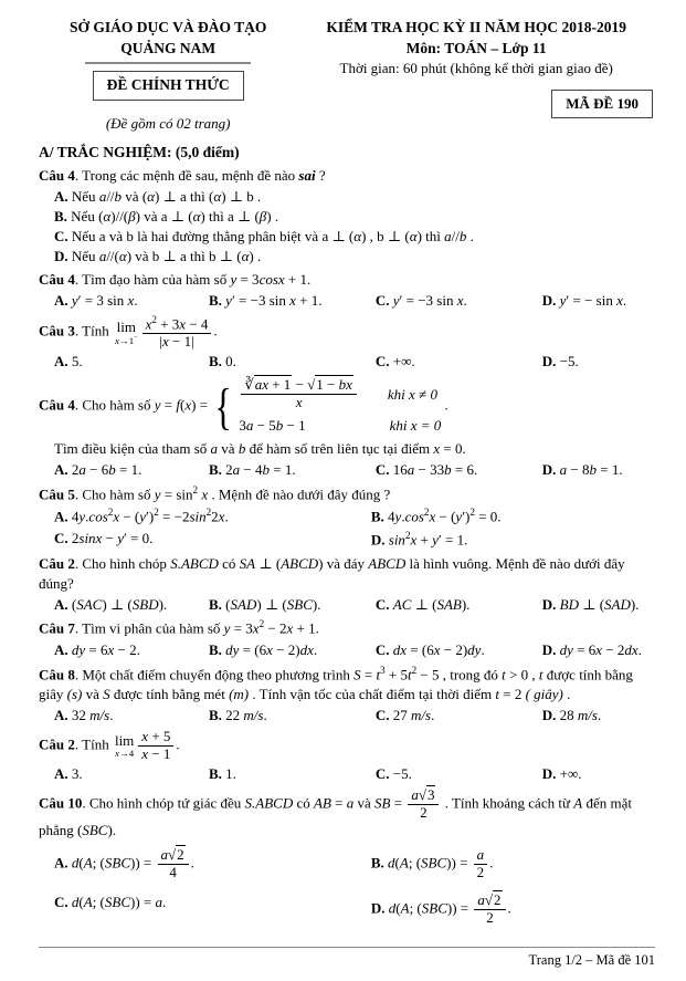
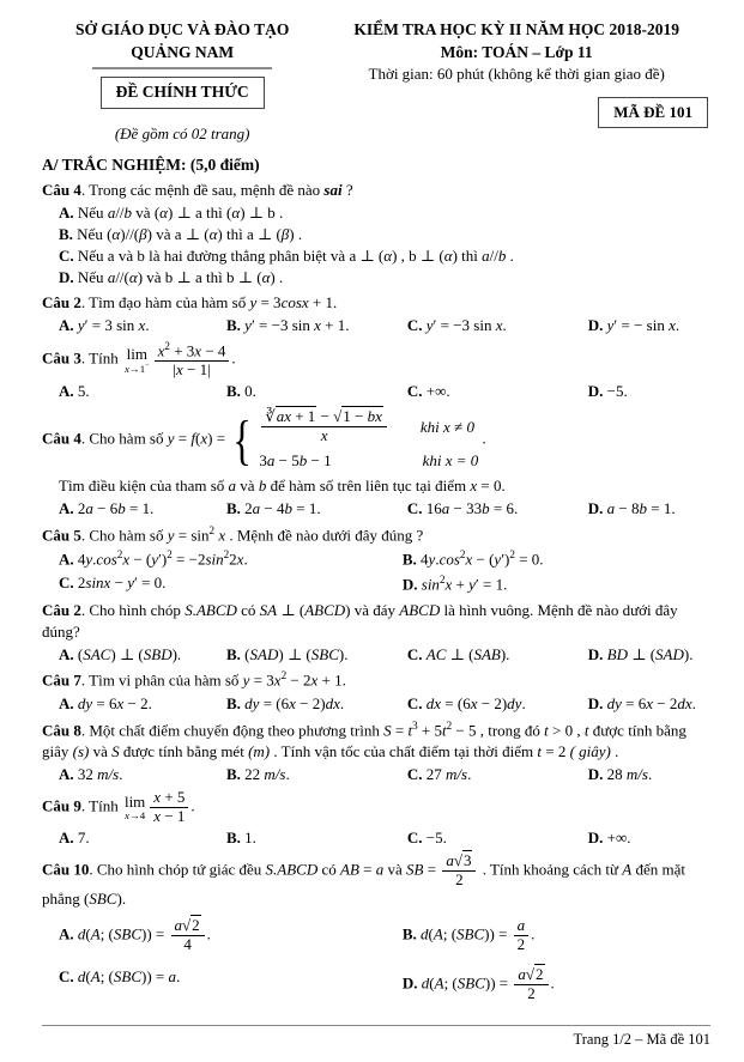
  SỞ GIÁO DỤC VÀ ĐÀO TẠO
  QUẢNG NAM
  ĐỀ CHÍNH THỨC
  (Đề gồm có 02 trang)
  KIỂM TRA HỌC KỲ II NĂM HỌC 2018-2019
  Môn: TOÁN – Lớp 11
  Thời gian: 60 phút (không kể thời gian giao đề)
- MÃ ĐỀ 190
+ MÃ ĐỀ 101
  A/ TRẮC NGHIỆM: (5,0 điểm)
  Câu 4. Trong các mệnh đề sau, mệnh đề nào sai ?
  A. Nếu a//b và (α) ⊥ a thì (α) ⊥ b .
  B. Nếu (α)//(β) và a ⊥ (α) thì a ⊥ (β) .
  C. Nếu a và b là hai đường thẳng phân biệt và a ⊥ (α) , b ⊥ (α) thì a//b .
  D. Nếu a//(α) và b ⊥ a thì b ⊥ (α) .
- Câu 4. Tìm đạo hàm của hàm số y = 3cosx + 1.
+ Câu 2. Tìm đạo hàm của hàm số y = 3cosx + 1.
  A. y′ = 3 sin x.
  B. y′ = −3 sin x + 1.
  C. y′ = −3 sin x.
  D. y′ = − sin x.
  Câu 3. Tính
  lim
  x→1
  x2 + 3x − 4
  |x − 1|
  .
  A. 5.
  B. 0.
  C. +∞.
  D. −5.
  Câu 4. Cho hàm số y = f(x) =
  {
  ∛ax + 1 − √1 − bx
  x
  khi x ≠ 0
  3a − 5b − 1
  khi x = 0
  .
  Tìm điều kiện của tham số a và b để hàm số trên liên tục tại điểm x = 0.
  A. 2a − 6b = 1.
  B. 2a − 4b = 1.
  C. 16a − 33b = 6.
  D. a − 8b = 1.
  Câu 5. Cho hàm số y = sin2 x . Mệnh đề nào dưới đây đúng ?
  A. 4y.cos2x − (y′)2 = −2sin22x.
  B. 4y.cos2x − (y′)2 = 0.
  C. 2sinx − y′ = 0.
  D. sin2x + y′ = 1.
  Câu 2. Cho hình chóp S.ABCD có SA ⊥ (ABCD) và đáy ABCD là hình vuông. Mệnh đề nào dưới đây đúng?
  A. (SAC) ⊥ (SBD).
  B. (SAD) ⊥ (SBC).
  C. AC ⊥ (SAB).
  D. BD ⊥ (SAD).
  Câu 7. Tìm vi phân của hàm số y = 3x2 − 2x + 1.
  A. dy = 6x − 2.
  B. dy = (6x − 2)dx.
  C. dx = (6x − 2)dy.
  D. dy = 6x − 2dx.
  Câu 8. Một chất điểm chuyển động theo phương trình S = t3 + 5t2 − 5 , trong đó t > 0 , t được tính bằng giây (s) và S được tính bằng mét (m) . Tính vận tốc của chất điểm tại thời điểm t = 2 ( giây) .
  A. 32 m/s.
  B. 22 m/s.
  C. 27 m/s.
  D. 28 m/s.
- Câu 2. Tính
+ Câu 9. Tính
  lim
  x→4
  x + 5
  x − 1
  .
- A. 3.
+ A. 7.
  B. 1.
  C. −5.
  D. +∞.
  Câu 10. Cho hình chóp tứ giác đều S.ABCD có AB = a và SB =
  a√3
  2
  . Tính khoảng cách từ A đến mặt phẳng (SBC).
  A. d(A; (SBC)) =
  a√2
  4
  .
  B. d(A; (SBC)) =
  a
  2
  .
  C. d(A; (SBC)) = a.
  D. d(A; (SBC)) =
  a√2
  2
  .
  Trang 1/2 – Mã đề 101
